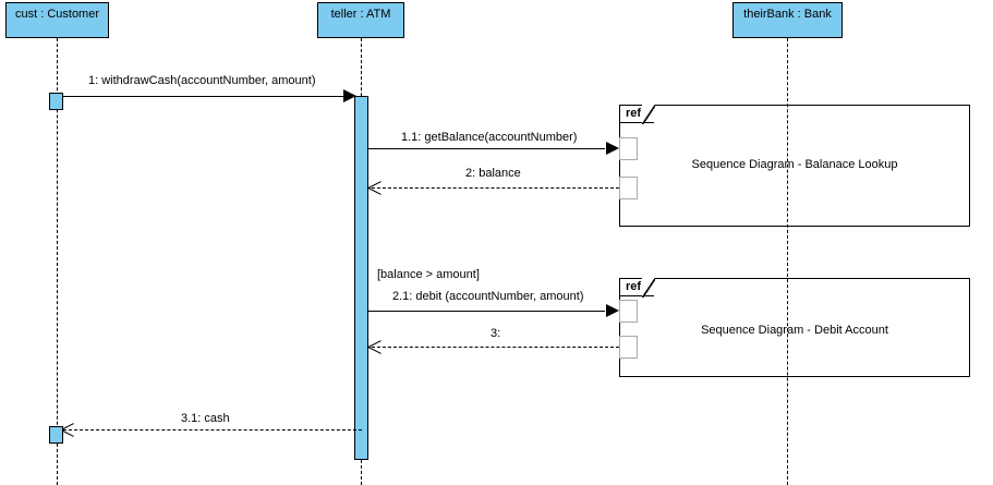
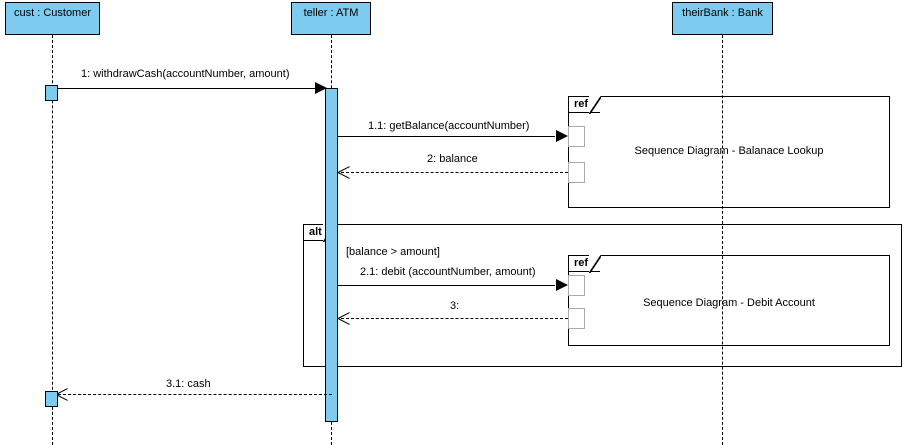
  cust : Customer
  teller : ATM
  theirBank : Bank
  ref
  Sequence Diagram - Balanace Lookup
+ alt
  [balance > amount]
  ref
  Sequence Diagram - Debit Account
  1: withdrawCash(accountNumber, amount)
  1.1: getBalance(accountNumber)
  2: balance
  2.1: debit (accountNumber, amount)
  3:
  3.1: cash
